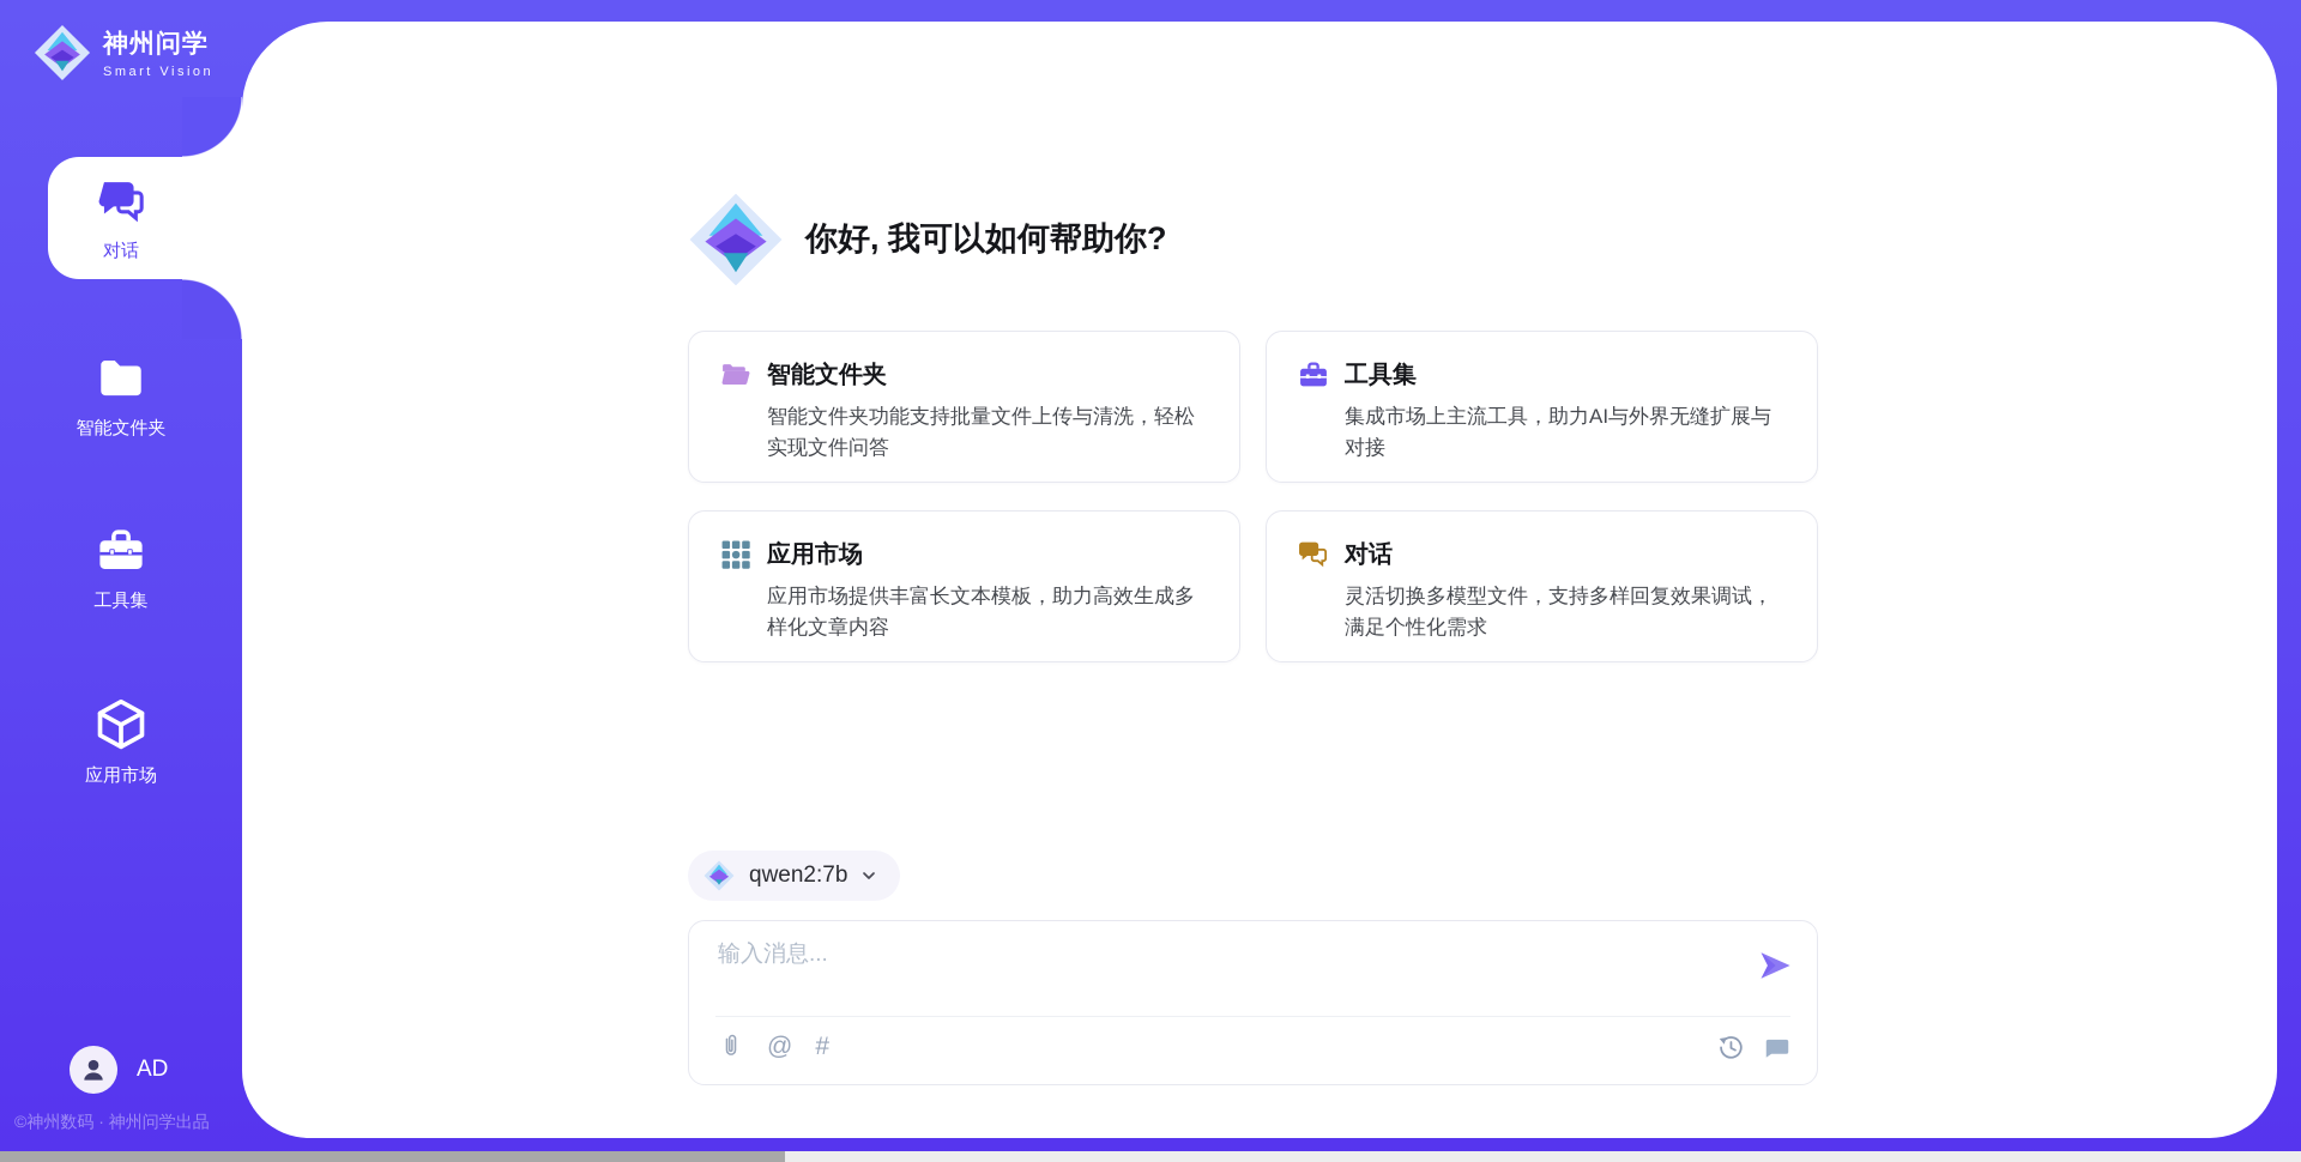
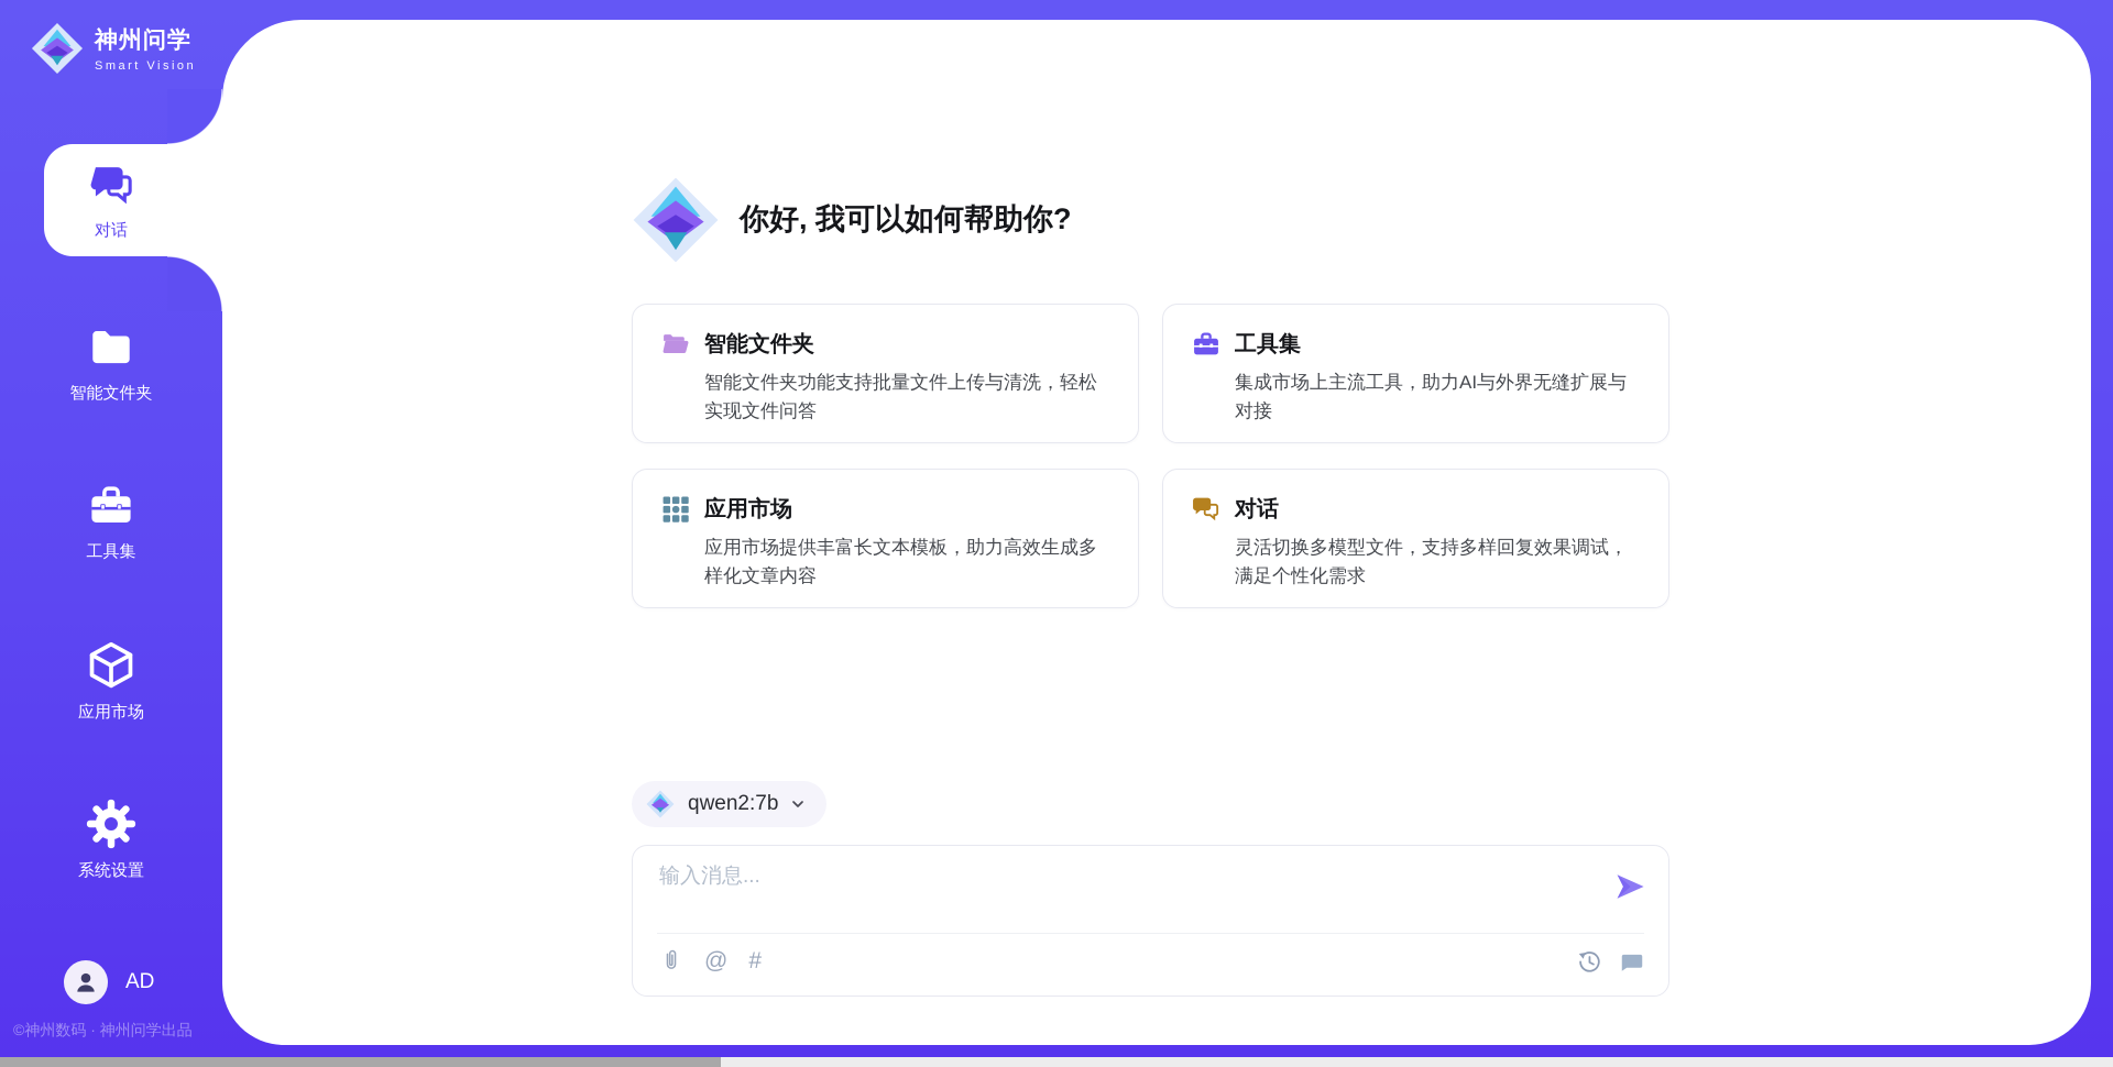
  神州问学
  Smart Vision
  对话
  智能文件夹
  工具集
  应用市场
+ 系统设置
  AD
  ©神州数码 · 神州问学出品
  你好, 我可以如何帮助你?
  智能文件夹
  智能文件夹功能支持批量文件上传与清洗，轻松实现文件问答
  工具集
  集成市场上主流工具，助力AI与外界无缝扩展与对接
  应用市场
  应用市场提供丰富长文本模板，助力高效生成多样化文章内容
  对话
  灵活切换多模型文件，支持多样回复效果调试，满足个性化需求
  qwen2:7b
  输入消息...
  @
  #
